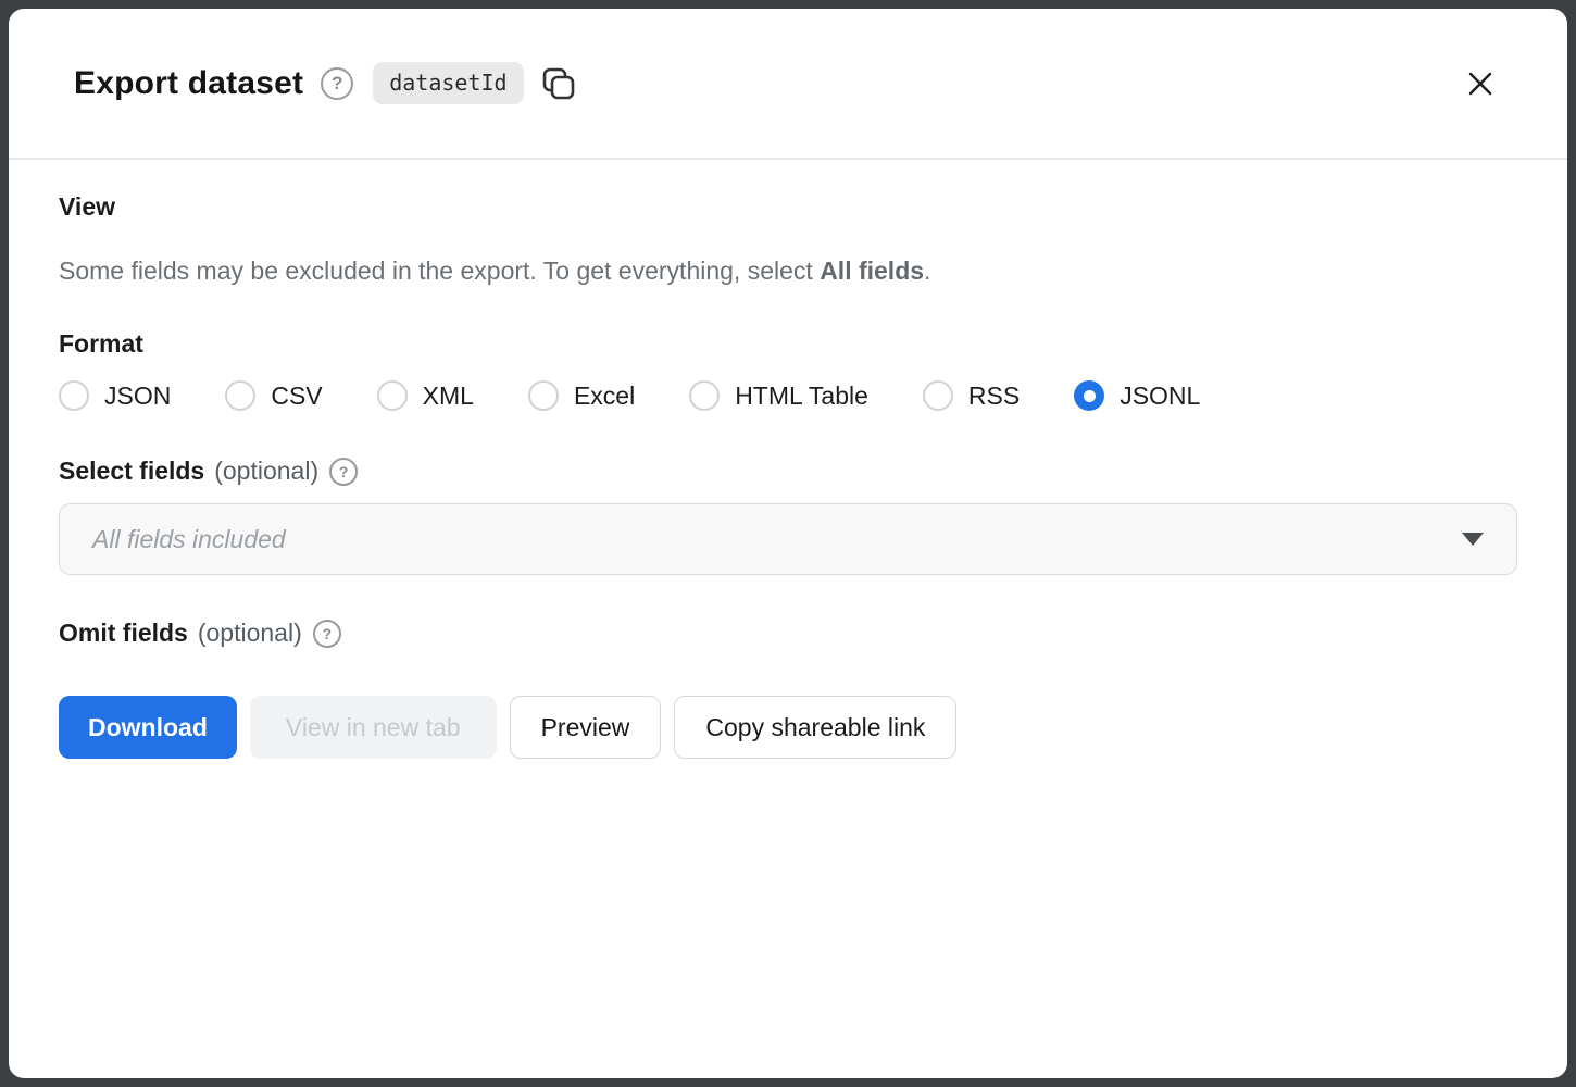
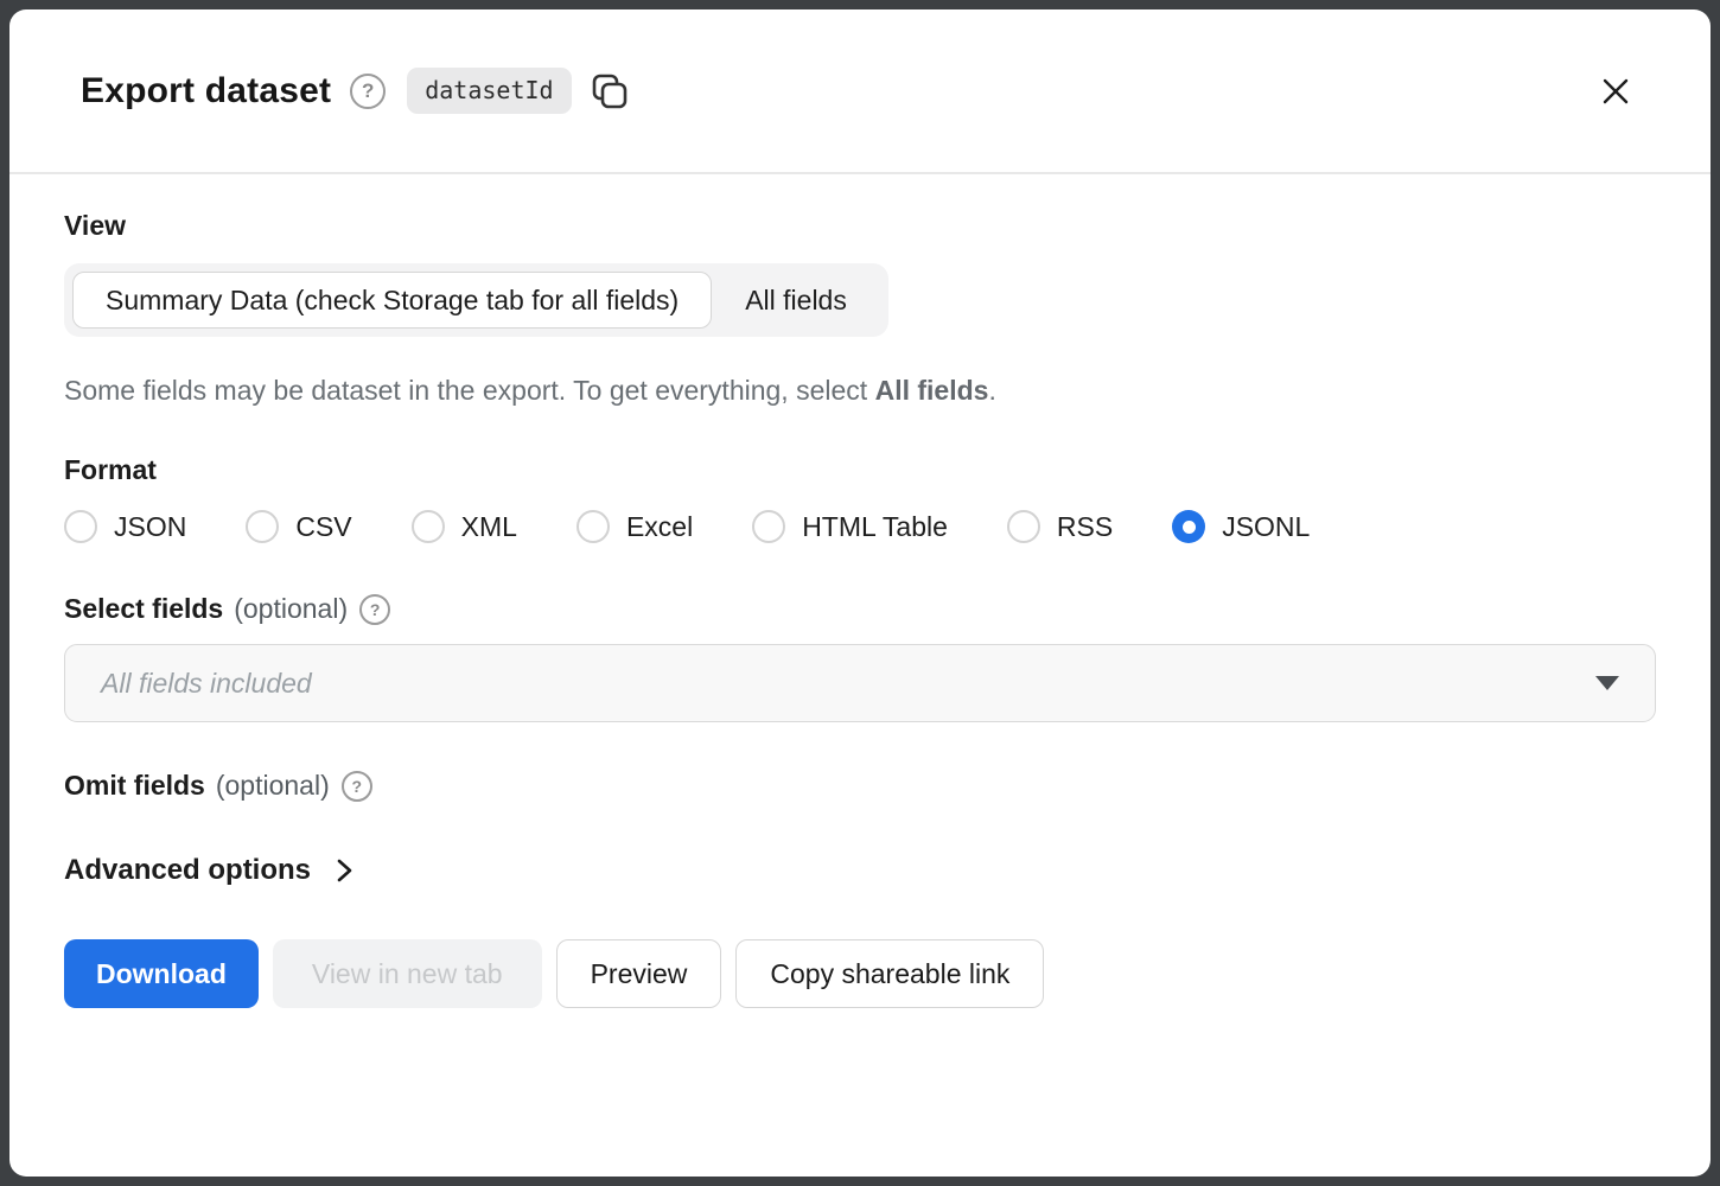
  Export dataset
  ?
  datasetId
  View
+ Summary Data (check Storage tab for all fields)
+ All fields
- Some fields may be excluded in the export. To get everything, select All fields.
+ Some fields may be dataset in the export. To get everything, select All fields.
  Format
  JSON
  CSV
  XML
  Excel
  HTML Table
  RSS
  JSONL
  Select fields
  (optional)
  ?
  All fields included
  Omit fields
  (optional)
  ?
+ Advanced options
  Download
  View in new tab
  Preview
  Copy shareable link
